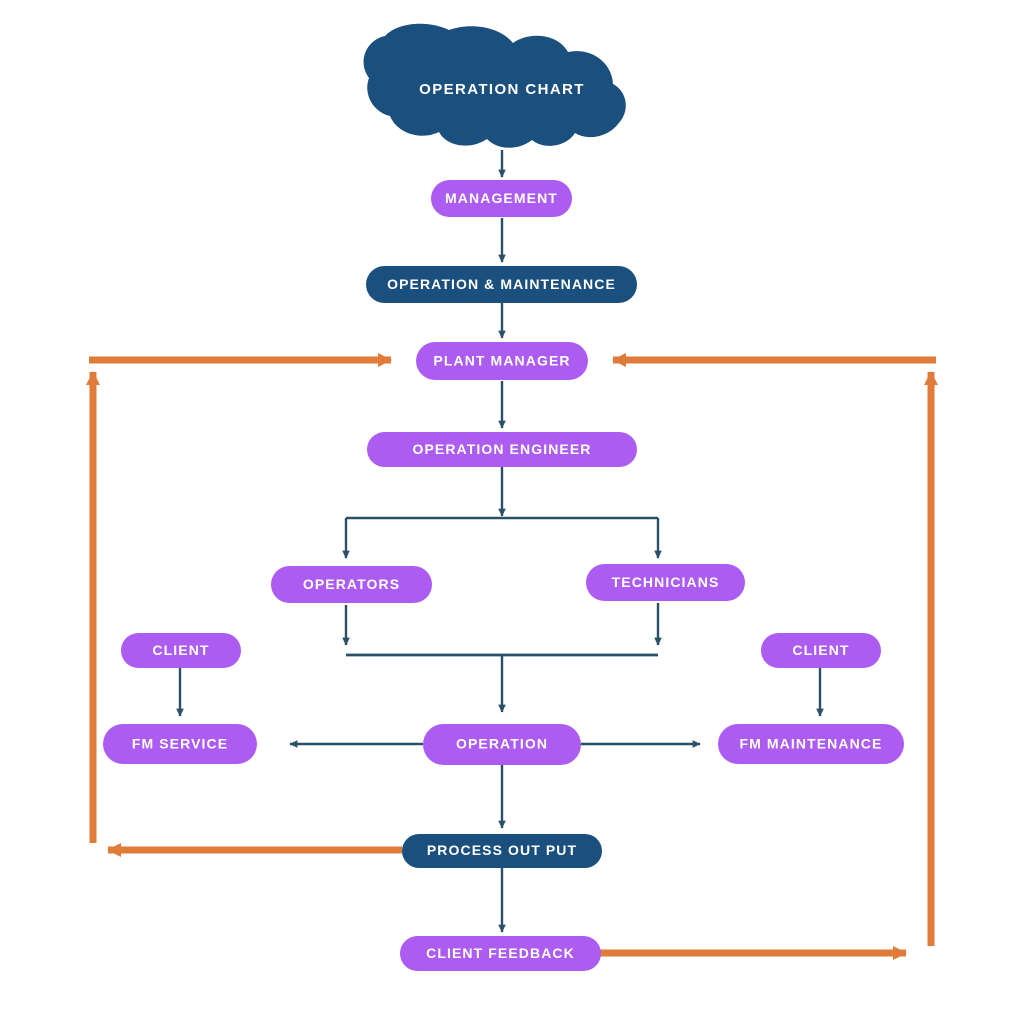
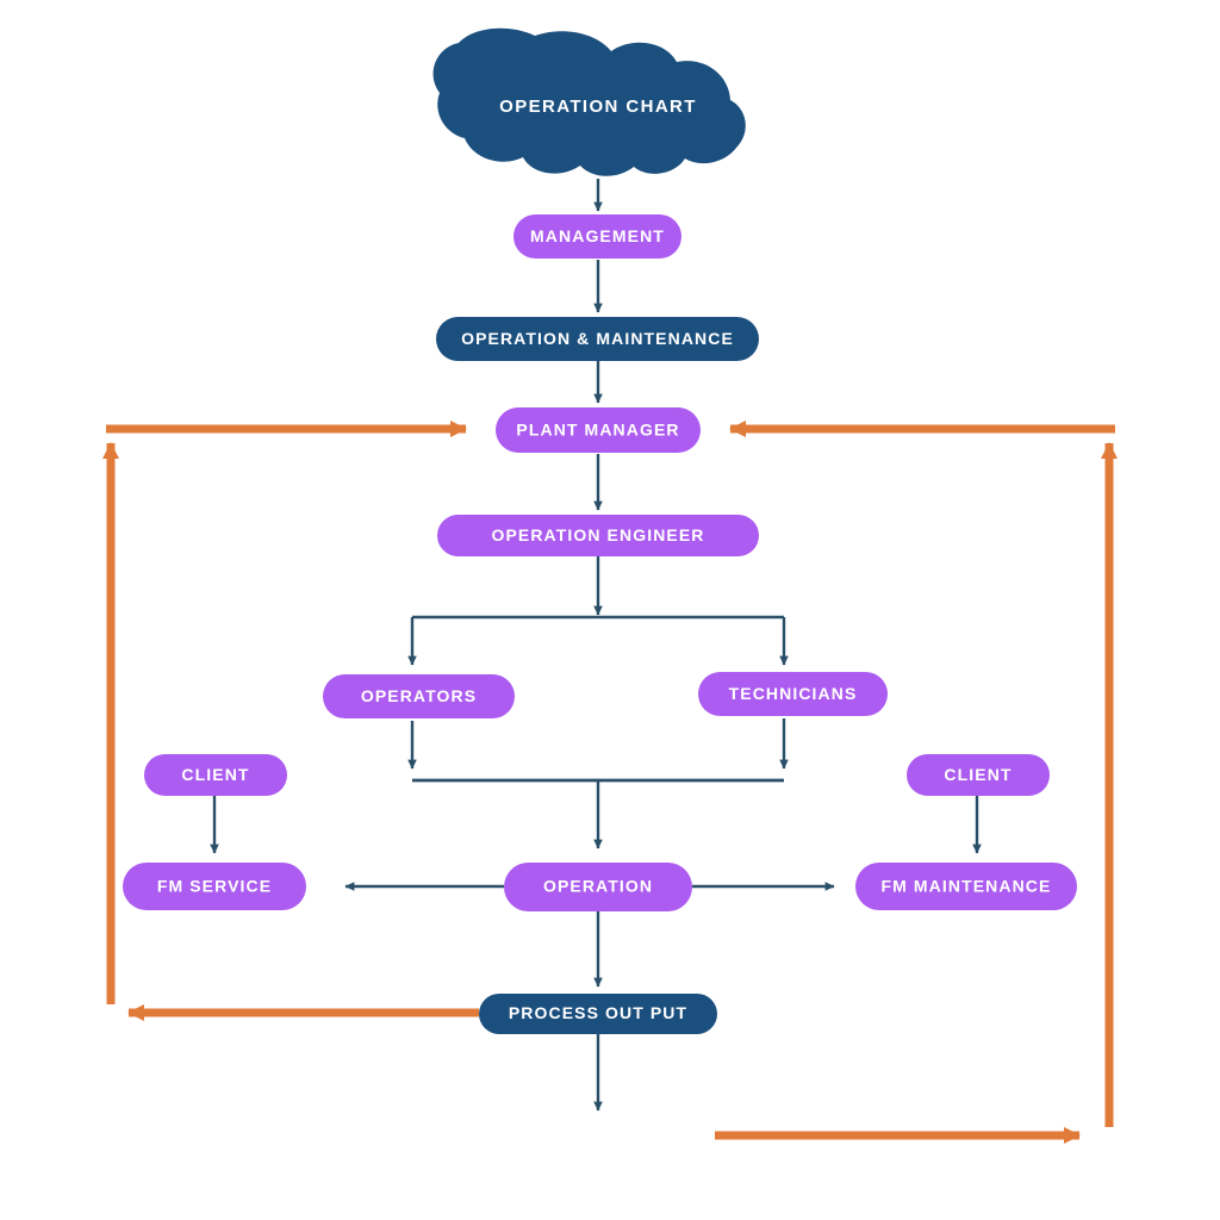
  OPERATION CHART
  MANAGEMENT
  OPERATION & MAINTENANCE
  PLANT MANAGER
  OPERATION ENGINEER
  OPERATORS
  TECHNICIANS
  CLIENT
  CLIENT
  FM SERVICE
  FM MAINTENANCE
  OPERATION
  PROCESS OUT PUT
- CLIENT FEEDBACK
